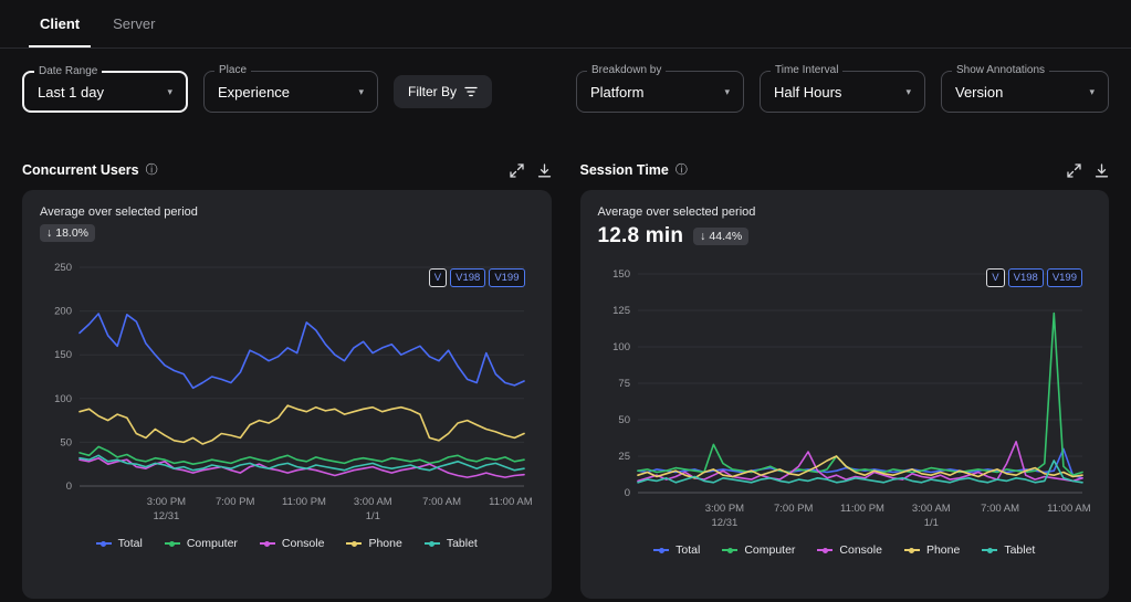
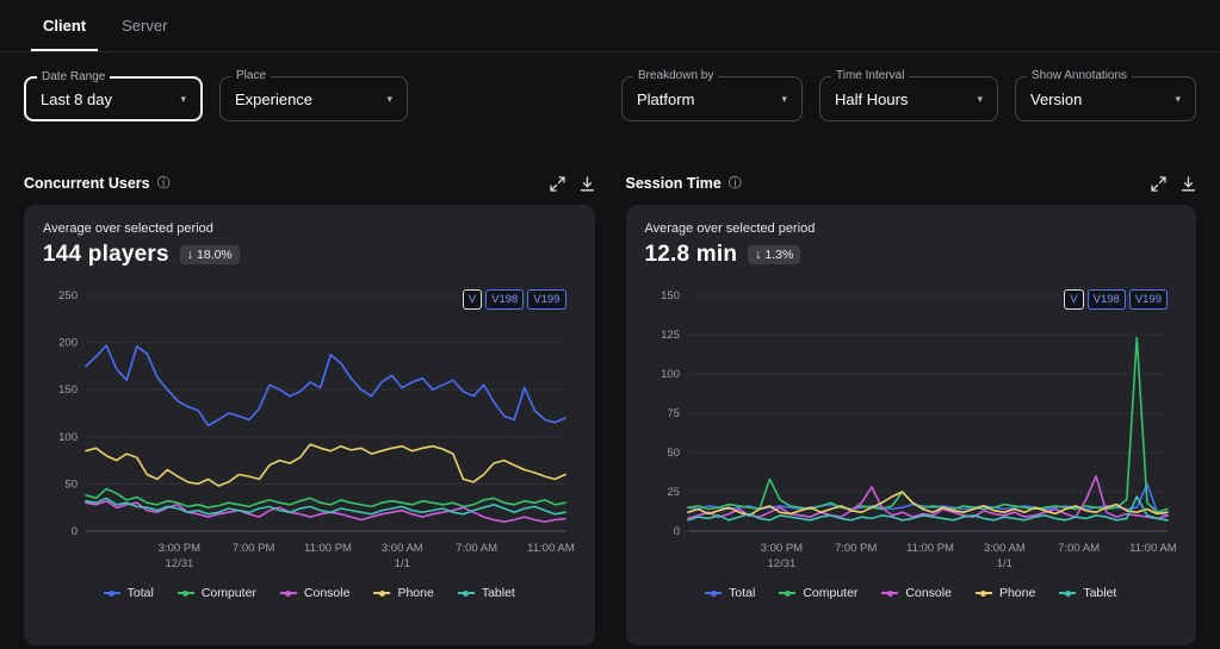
  Client
  Server
  Date Range
- Last 1 day
+ Last 8 day
  ▾
  Place
  Experience
  ▾
- Filter By
  Breakdown by
  Platform
  ▾
  Time Interval
  Half Hours
  ▾
  Show Annotations
  Version
  ▾
  Concurrent Users
  ⓘ
  Average over selected period
+ 144 players
  ↓
  18.0%
  0
  50
  100
  150
  200
  250
  3:00 PM
  12/31
  7:00 PM
  11:00 PM
  3:00 AM
  1/1
  7:00 AM
  11:00 AM
  V
  V198
  V199
  Total
  Computer
  Console
  Phone
  Tablet
  Session Time
  ⓘ
  Average over selected period
  12.8 min
  ↓
- 44.4%
+ 1.3%
  0
  25
  50
  75
  100
  125
  150
  3:00 PM
  12/31
  7:00 PM
  11:00 PM
  3:00 AM
  1/1
  7:00 AM
  11:00 AM
  V
  V198
  V199
  Total
  Computer
  Console
  Phone
  Tablet
